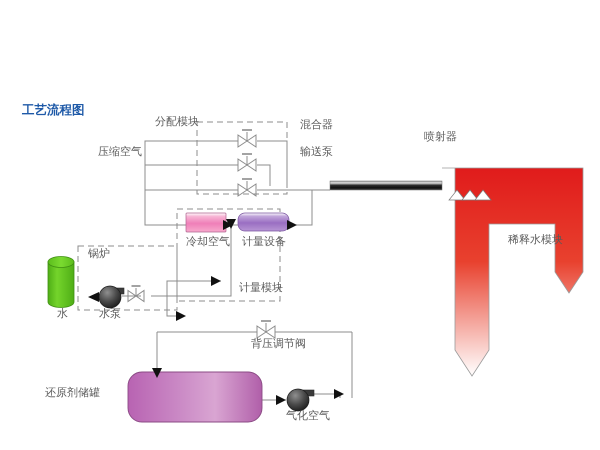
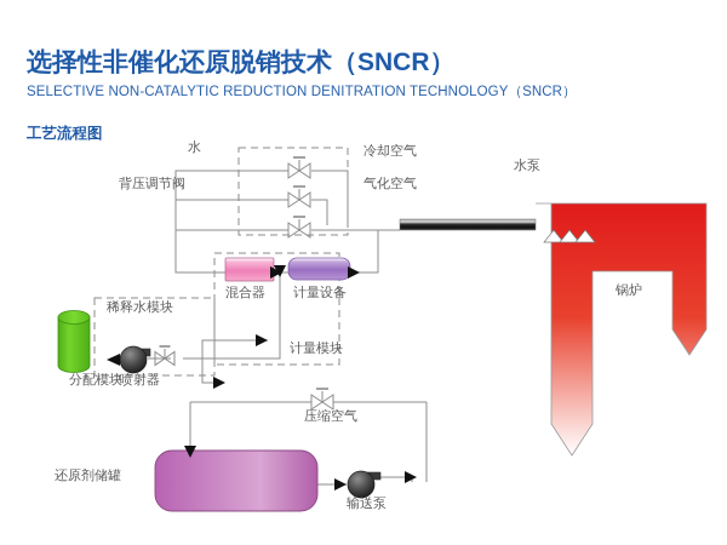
+ 选择性非催化还原脱销技术（SNCR）
+ SELECTIVE NON-CATALYTIC REDUCTION DENITRATION TECHNOLOGY（SNCR）
  工艺流程图
- 分配模块
+ 水
- 压缩空气
+ 背压调节阀
- 混合器
+ 冷却空气
- 输送泵
+ 气化空气
- 喷射器
+ 水泵
- 稀释水模块
+ 锅炉
- 冷却空气
+ 混合器
  计量设备
- 锅炉
+ 稀释水模块
- 水
+ 分配模块
- 水泵
+ 喷射器
  计量模块
- 背压调节阀
+ 压缩空气
  还原剂储罐
- 气化空气
+ 输送泵
